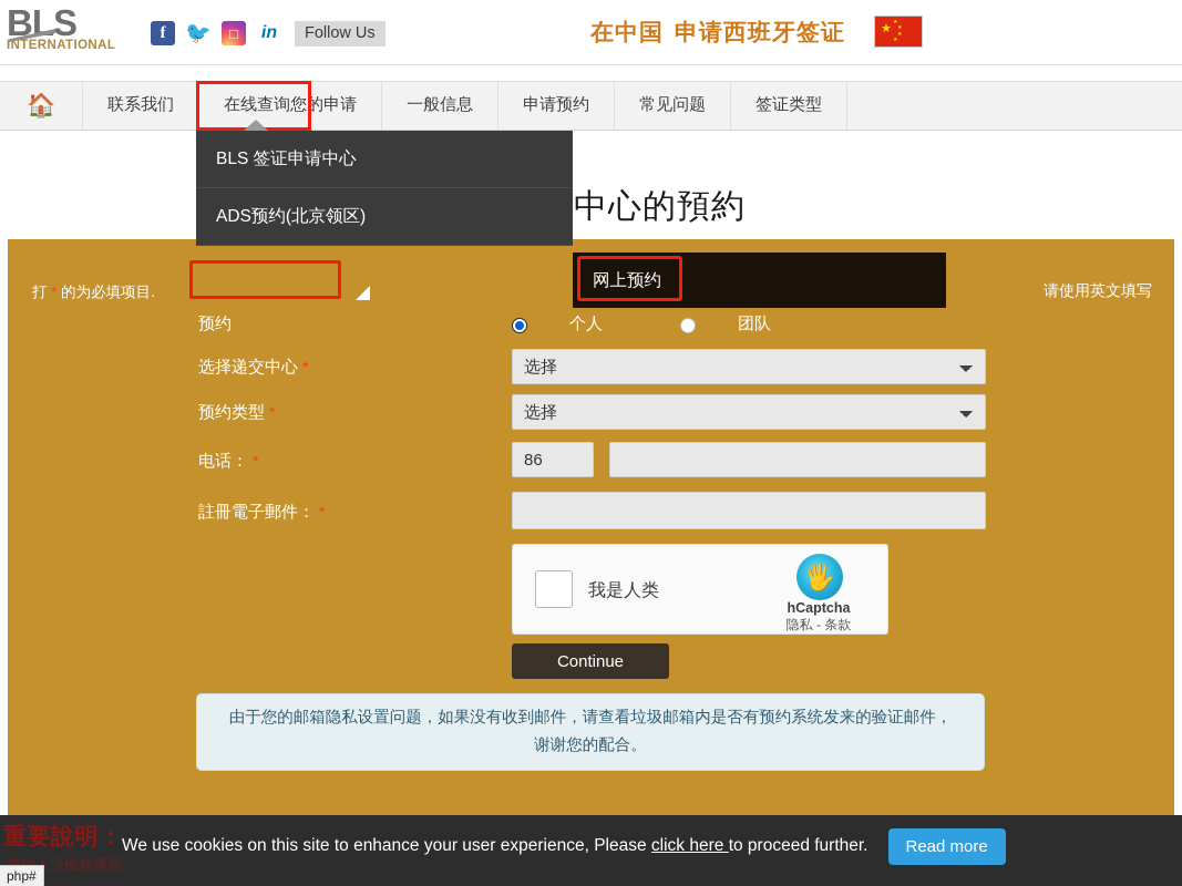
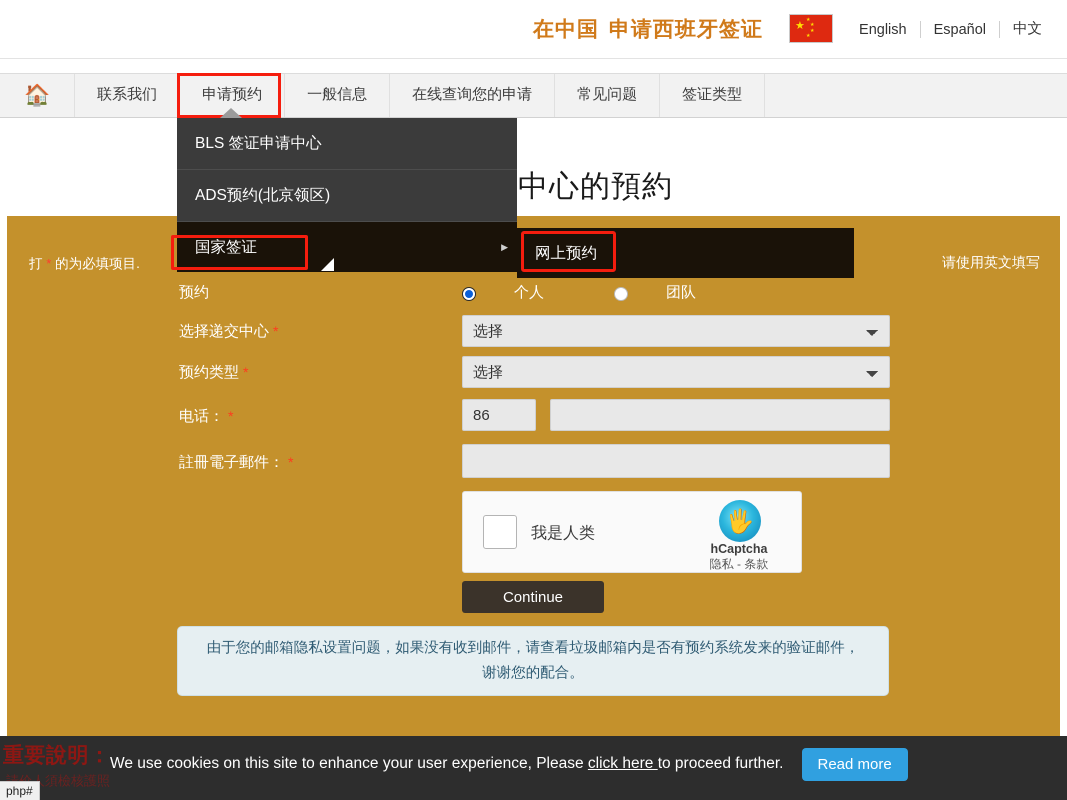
- BLS
- INTERNATIONAL
- f
- 🐦
- □
- in
- Follow Us
  在中国 申请西班牙签证
  ★
+ English
+ Español
+ 中文
  🏠
  联系我们
- 在线查询您的申请
+ 申请预约
  一般信息
- 申请预约
+ 在线查询您的申请
  常见问题
  签证类型
  打 * 的为必填项目.
  请使用英文填写
  预约
  个人
  团队
  选择递交中心 *
  选择
  预约类型 *
  选择
  电话： *
  86
  註冊電子郵件： *
  我是人类
  🖐
  hCaptcha
  隐私 - 条款
  Continue
  由于您的邮箱隐私设置问题，如果没有收到邮件，请查看垃圾邮箱内是否有预约系统发来的验证邮件，谢谢您的配合。
  BLS 签证申请中心
  ADS预约(北京领区)
+ 国家签证
+ ▶
  网上预约
  重要說明：
  We use cookies on this site to enhance your user experience, Please click here to proceed further.
  Read more
  php#
